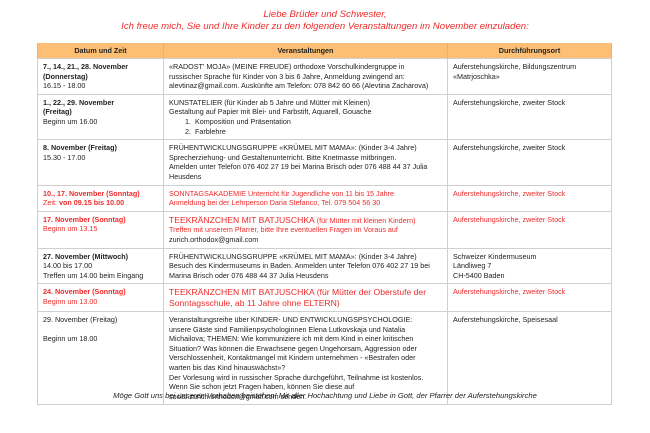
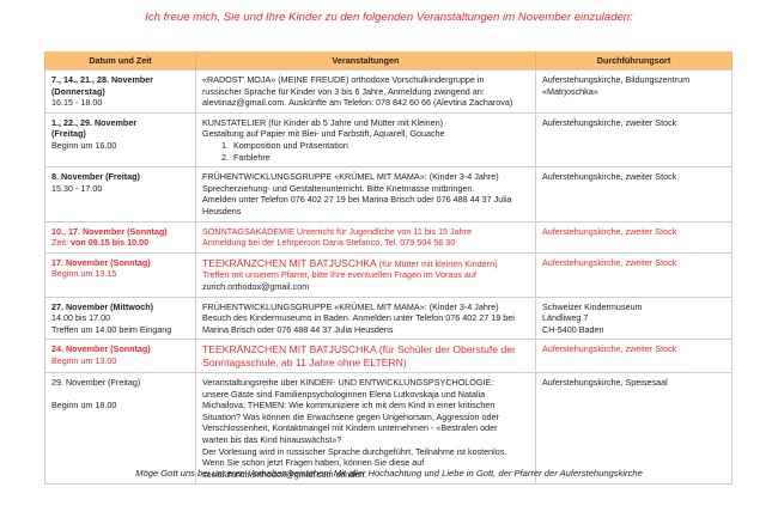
- Liebe Brüder und Schwester,
  Ich freue mich, Sie und Ihre Kinder zu den folgenden Veranstaltungen im November einzuladen:
  Datum und Zeit	Veranstaltungen	Durchführungsort
  7., 14., 21., 28. November (Donnerstag) 16.15 - 18.00	«RADOST' MOJA» (MEINE FREUDE) orthodoxe Vorschulkindergruppe in russischer Sprache für Kinder von 3 bis 6 Jahre, Anmeldung zwingend an: alevtinaz@gmail.com. Auskünfte am Telefon: 078 842 60 66 (Alevtina Zacharova)	Auferstehungskirche, Bildungszentrum «Matrjoschka»
  1., 22., 29. November (Freitag) Beginn um 16.00	KUNSTATELIER (für Kinder ab 5 Jahre und Mütter mit Kleinen) Gestaltung auf Papier mit Blei- und Farbstift, Aquarell, Gouache Komposition und Präsentation Farblehre	Auferstehungskirche, zweiter Stock
  8. November (Freitag) 15.30 - 17.00	FRÜHENTWICKLUNGSGRUPPE «KRÜMEL MIT MAMA»: (Kinder 3-4 Jahre) Sprecherziehung- und Gestaltenunterricht. Bitte Knetmasse mitbringen. Amelden unter Telefon 076 402 27 19 bei Marina Brisch oder 076 488 44 37 Julia Heusdens	Auferstehungskirche, zweiter Stock
  10., 17. November (Sonntag) Zeit: von 09.15 bis 10.00	SONNTAGSAKADEMIE Unterricht für Jugendliche von 11 bis 15 Jahre Anmeldung bei der Lehrperson Daria Stefanco, Tel. 079 504 56 30	Auferstehungskirche, zweiter Stock
  17. November (Sonntag) Beginn um 13.15	TEEKRÄNZCHEN MIT BATJUSCHKA (für Mütter mit kleinen Kindern) Treffen mit unserem Pfarrer, bitte Ihre eventuellen Fragen im Voraus auf zurich.orthodox@gmail.com	Auferstehungskirche, zweiter Stock
  27. November (Mittwoch) 14.00 bis 17.00 Treffen um 14.00 beim Eingang	FRÜHENTWICKLUNGSGRUPPE «KRÜMEL MIT MAMA»: (Kinder 3-4 Jahre) Besuch des Kindermuseums in Baden. Anmelden unter Telefon 076 402 27 19 bei Marina Brisch oder 076 488 44 37 Julia Heusdens	Schweizer Kindermuseum Ländliweg 7 CH-5400 Baden
- 24. November (Sonntag) Beginn um 13.00	TEEKRÄNZCHEN MIT BATJUSCHKA (für Mütter der Oberstufe der Sonntagsschule, ab 11 Jahre ohne ELTERN)	Auferstehungskirche, zweiter Stock
+ 24. November (Sonntag) Beginn um 13.00	TEEKRÄNZCHEN MIT BATJUSCHKA (für Schüler der Oberstufe der Sonntagsschule, ab 11 Jahre ohne ELTERN)	Auferstehungskirche, zweiter Stock
  29. November (Freitag) Beginn um 18.00	Veranstaltungsreihe über KINDER- UND ENTWICKLUNGSPSYCHOLOGIE: unsere Gäste sind Familienpsychologinnen Elena Lutkovskaja und Natalia Michailova; THEMEN: Wie kommuniziere ich mit dem Kind in einer kritischen Situation? Was können die Erwachsene gegen Ungehorsam, Aggression oder Verschlossenheit, Kontaktmangel mit Kindern unternehmen - «Bestrafen oder warten bis das Kind hinauswächst»? Der Vorlesung wird in russischer Sprache durchgeführt, Teilnahme ist kostenlos. Wenn Sie schon jetzt Fragen haben, können Sie diese auf social.zurich.orthodox@gmail.com senden.	Auferstehungskirche, Speisesaal
  Möge Gott uns bei unseren Vorhaben beistehen! Mit aller Hochachtung und Liebe in Gott, der Pfarrer der Auferstehungskirche
